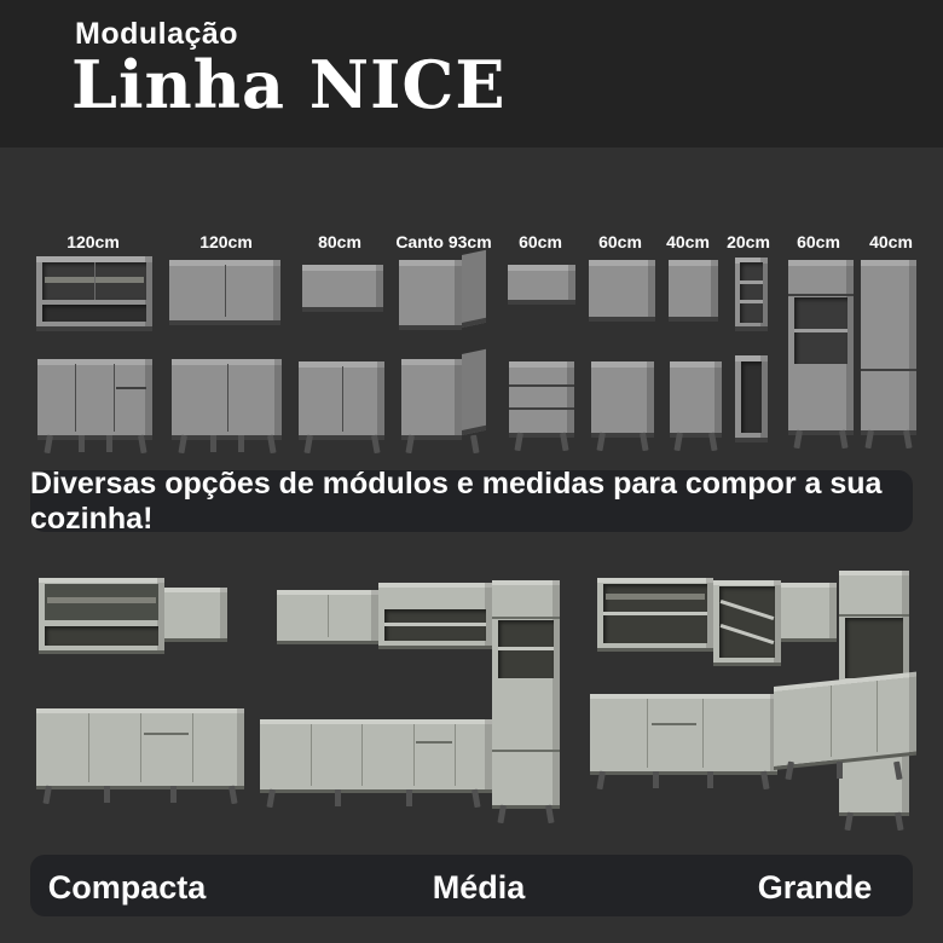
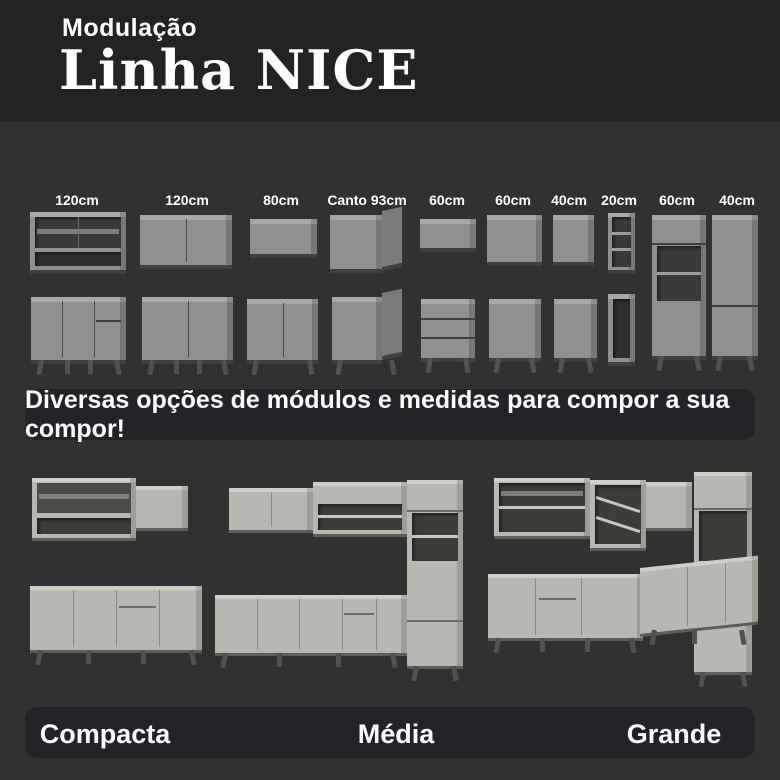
  Modulação
  Linha NICE
  120cm
  120cm
  80cm
  Canto 93cm
  60cm
  60cm
  40cm
  20cm
  60cm
  40cm
- Diversas opções de módulos e medidas para compor a sua cozinha!
+ Diversas opções de módulos e medidas para compor a sua compor!
  Compacta
  Média
  Grande
